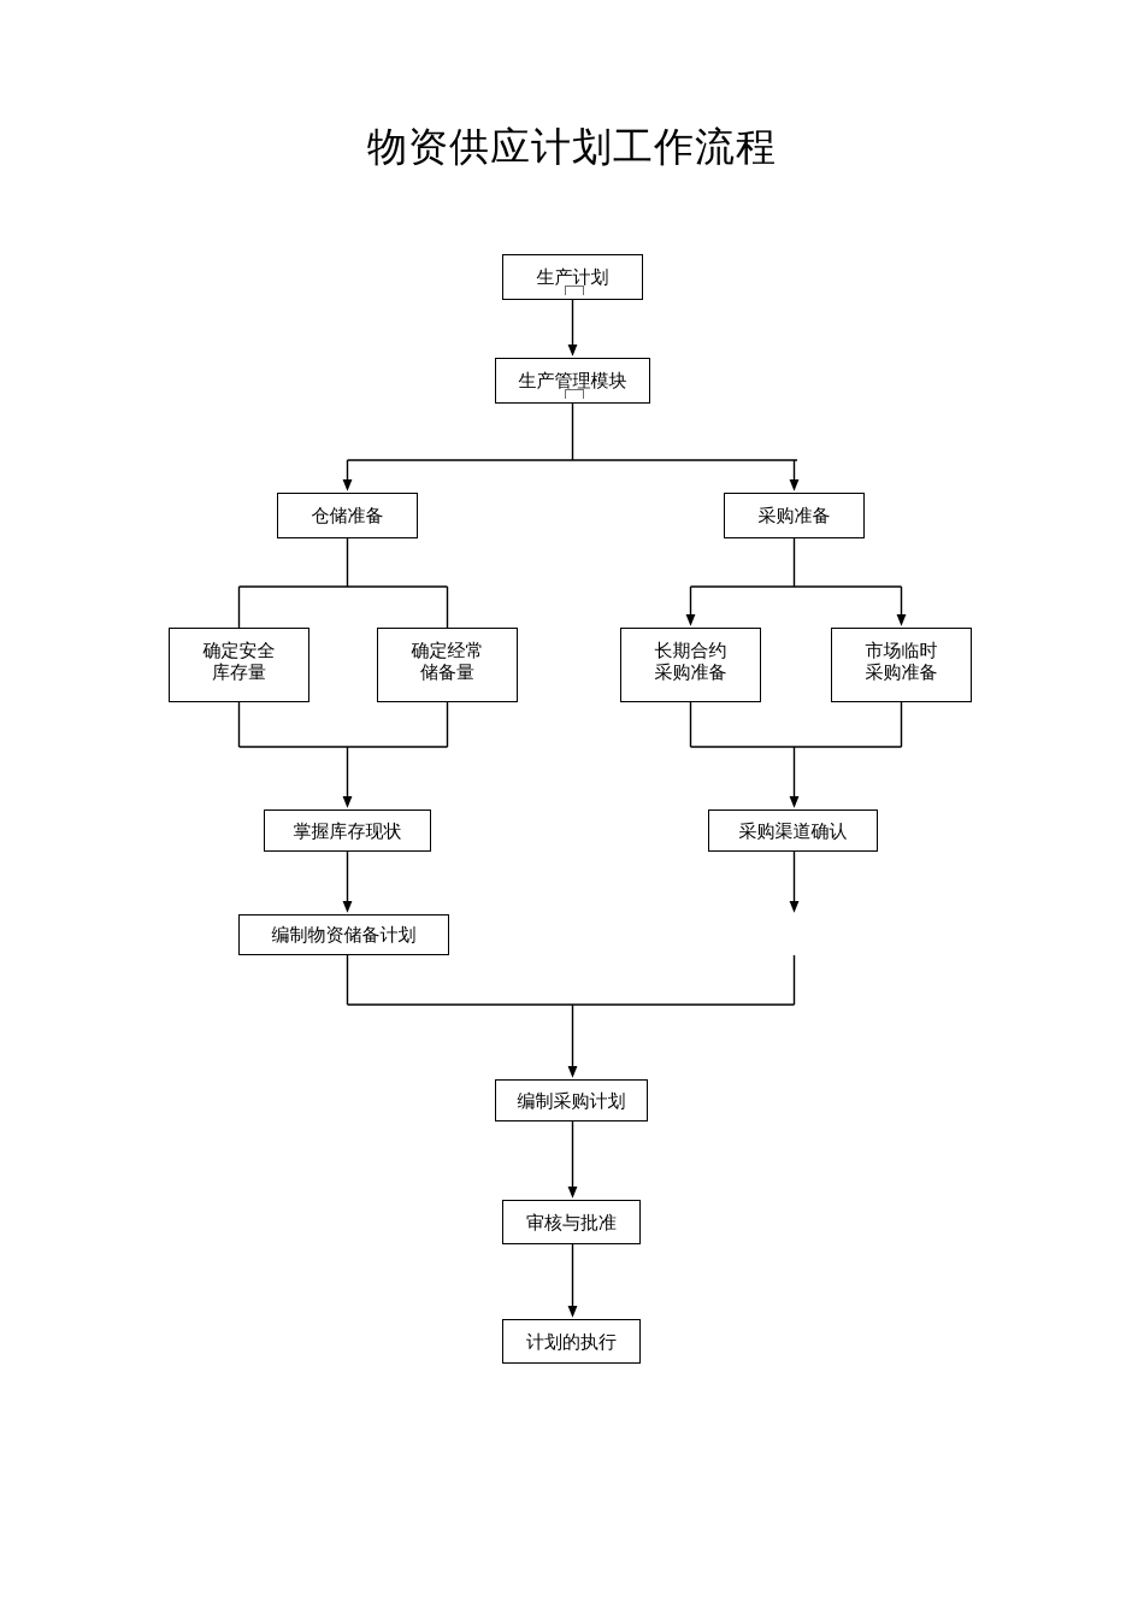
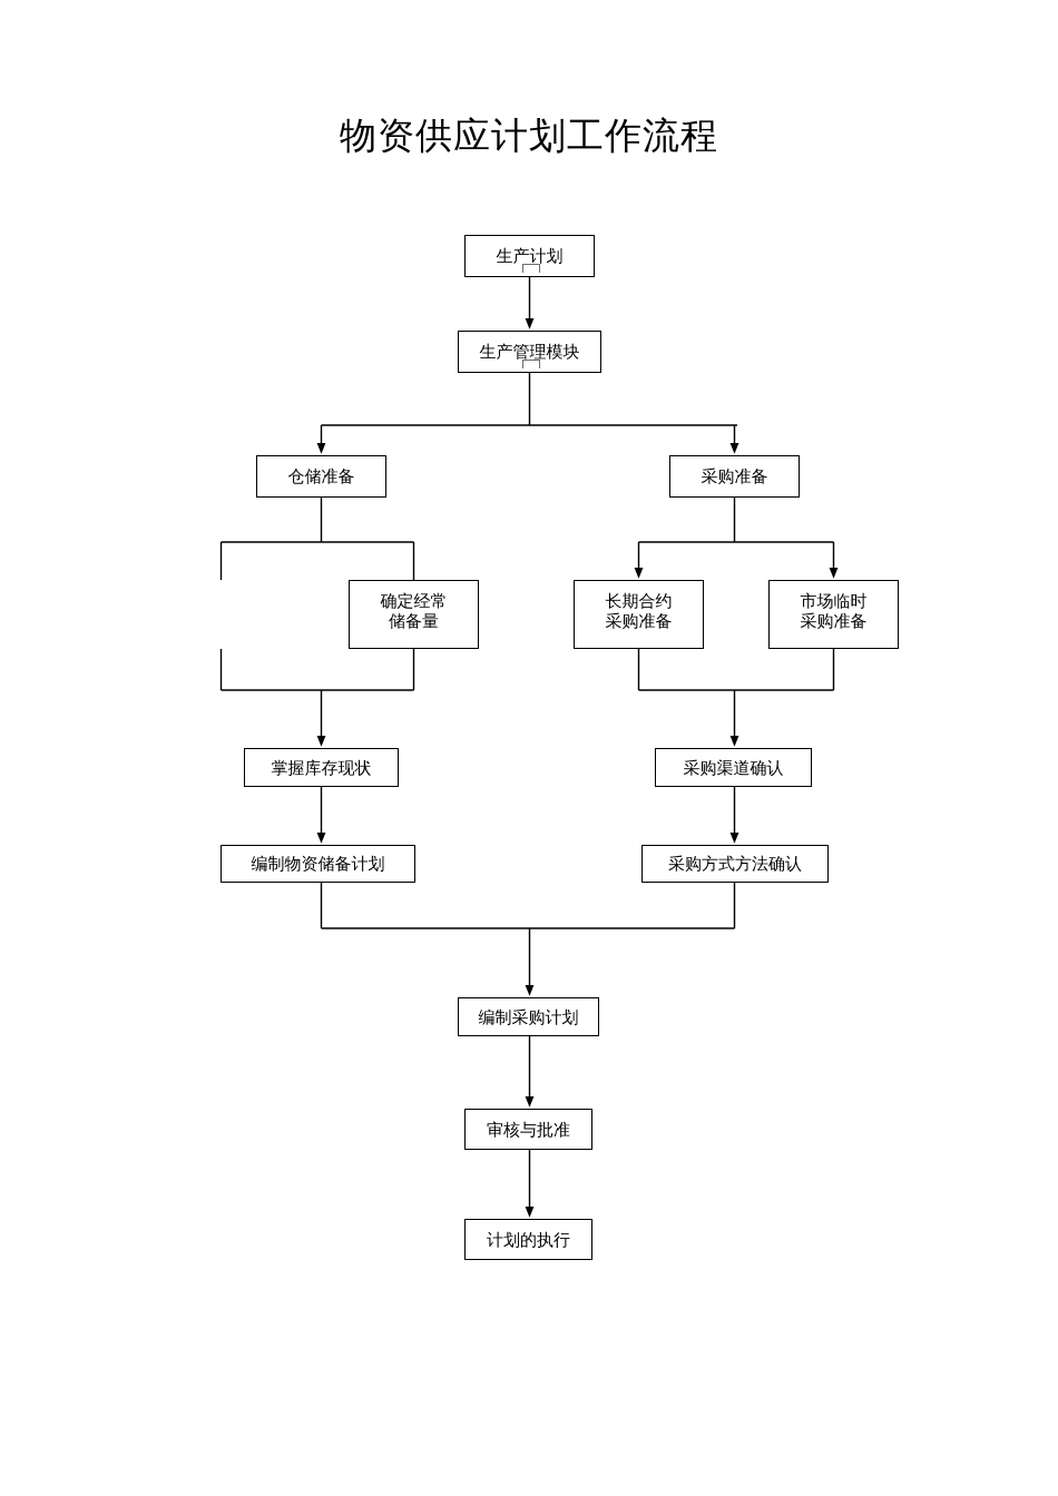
  物资供应计划工作流程
  生产计划
  生产管理模块
  仓储准备
  采购准备
- 确定安全
- 库存量
  确定经常
  储备量
  长期合约
  采购准备
  市场临时
  采购准备
  掌握库存现状
  采购渠道确认
  编制物资储备计划
+ 采购方式方法确认
  编制采购计划
  审核与批准
  计划的执行
